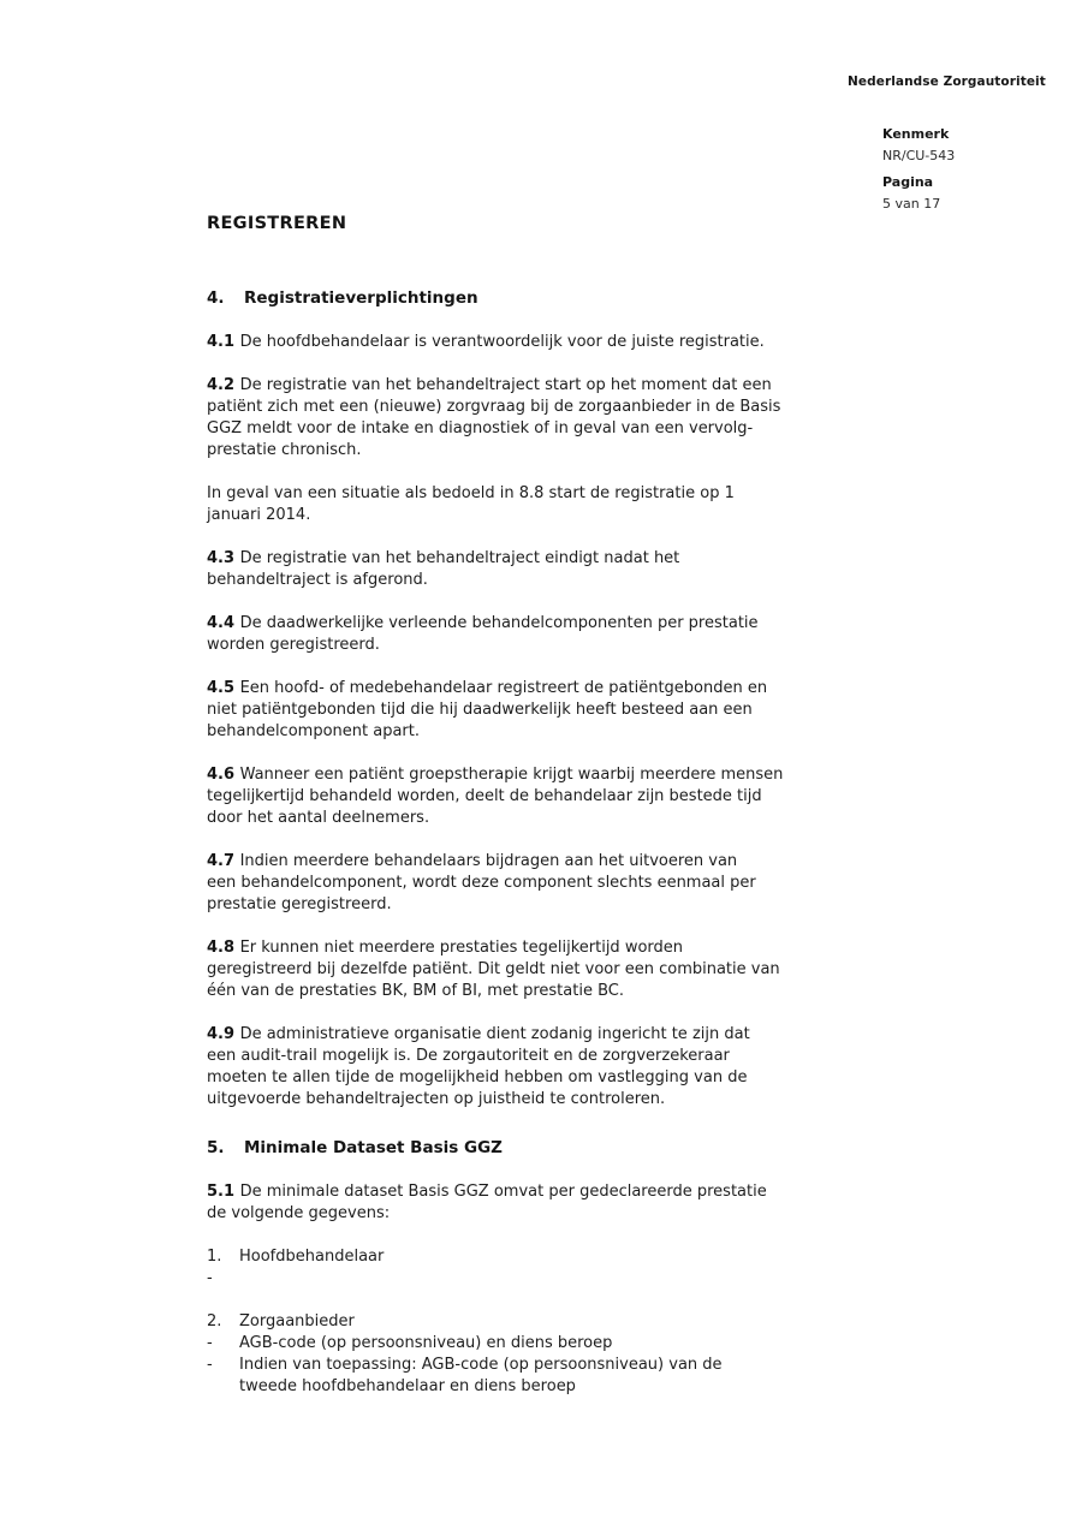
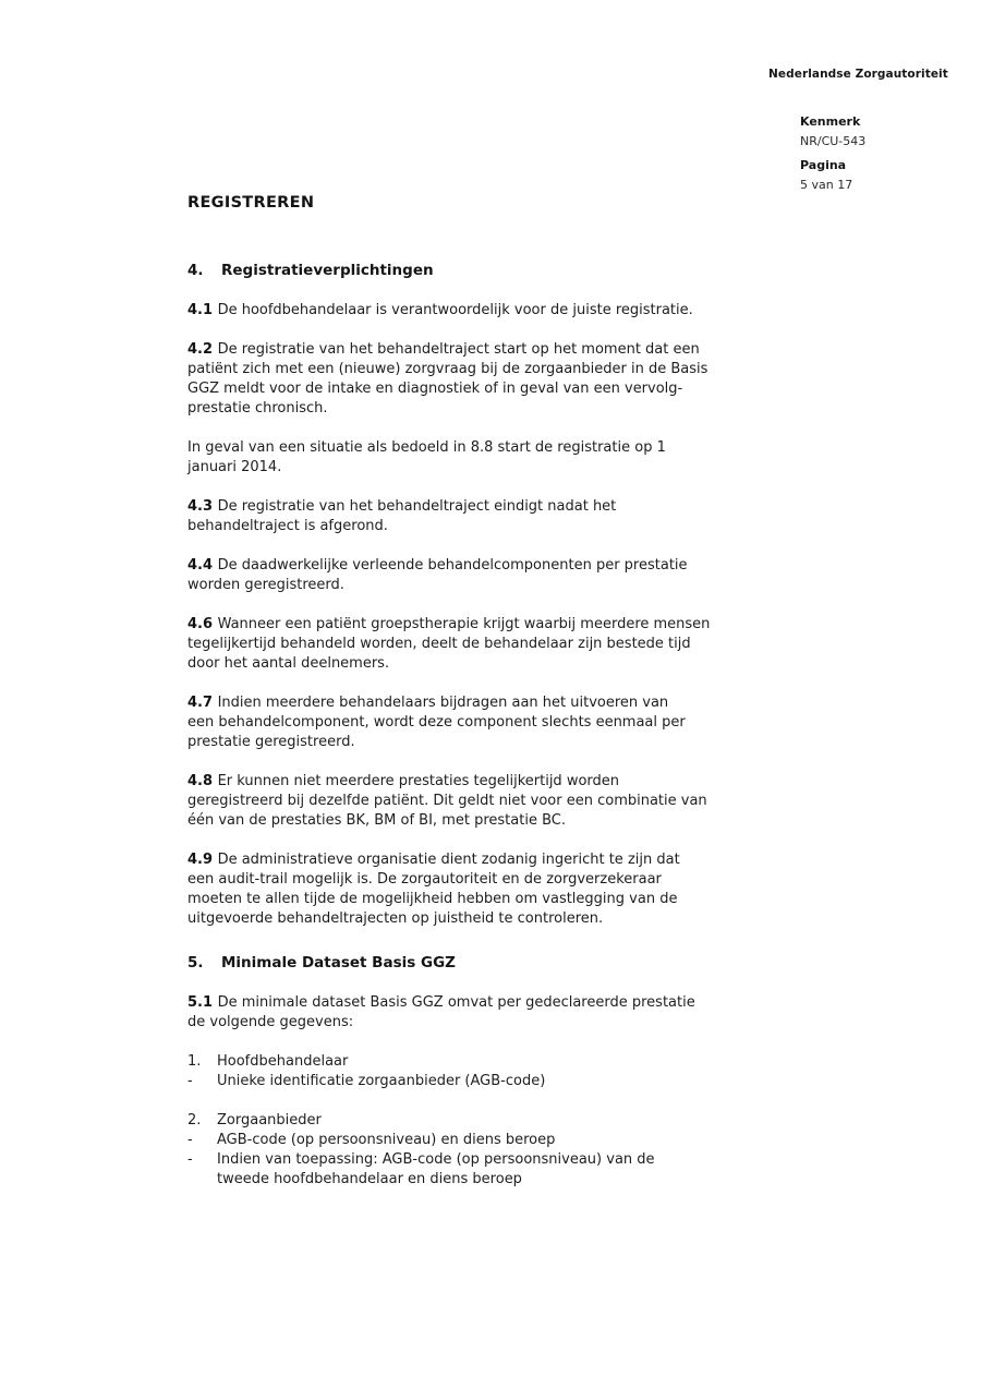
  Nederlandse Zorgautoriteit
  Kenmerk
  NR/CU-543
  Pagina
  5 van 17
  REGISTREREN
  4. Registratieverplichtingen
  4.1 De hoofdbehandelaar is verantwoordelijk voor de juiste registratie.
  4.2 De registratie van het behandeltraject start op het moment dat een
  patiënt zich met een (nieuwe) zorgvraag bij de zorgaanbieder in de Basis
  GGZ meldt voor de intake en diagnostiek of in geval van een vervolg-
  prestatie chronisch.
  In geval van een situatie als bedoeld in 8.8 start de registratie op 1
  januari 2014.
  4.3 De registratie van het behandeltraject eindigt nadat het
  behandeltraject is afgerond.
  4.4 De daadwerkelijke verleende behandelcomponenten per prestatie
  worden geregistreerd.
- 4.5 Een hoofd- of medebehandelaar registreert de patiëntgebonden en
- niet patiëntgebonden tijd die hij daadwerkelijk heeft besteed aan een
- behandelcomponent apart.
  4.6 Wanneer een patiënt groepstherapie krijgt waarbij meerdere mensen
  tegelijkertijd behandeld worden, deelt de behandelaar zijn bestede tijd
  door het aantal deelnemers.
  4.7 Indien meerdere behandelaars bijdragen aan het uitvoeren van
  een behandelcomponent, wordt deze component slechts eenmaal per
  prestatie geregistreerd.
  4.8 Er kunnen niet meerdere prestaties tegelijkertijd worden
  geregistreerd bij dezelfde patiënt. Dit geldt niet voor een combinatie van
  één van de prestaties BK, BM of BI, met prestatie BC.
  4.9 De administratieve organisatie dient zodanig ingericht te zijn dat
  een audit-trail mogelijk is. De zorgautoriteit en de zorgverzekeraar
  moeten te allen tijde de mogelijkheid hebben om vastlegging van de
  uitgevoerde behandeltrajecten op juistheid te controleren.
  5. Minimale Dataset Basis GGZ
  5.1 De minimale dataset Basis GGZ omvat per gedeclareerde prestatie
  de volgende gegevens:
  1.
  Hoofdbehandelaar
  -
+ Unieke identificatie zorgaanbieder (AGB-code)
  2.
  Zorgaanbieder
  -
  AGB-code (op persoonsniveau) en diens beroep
  -
  Indien van toepassing: AGB-code (op persoonsniveau) van de
  tweede hoofdbehandelaar en diens beroep
